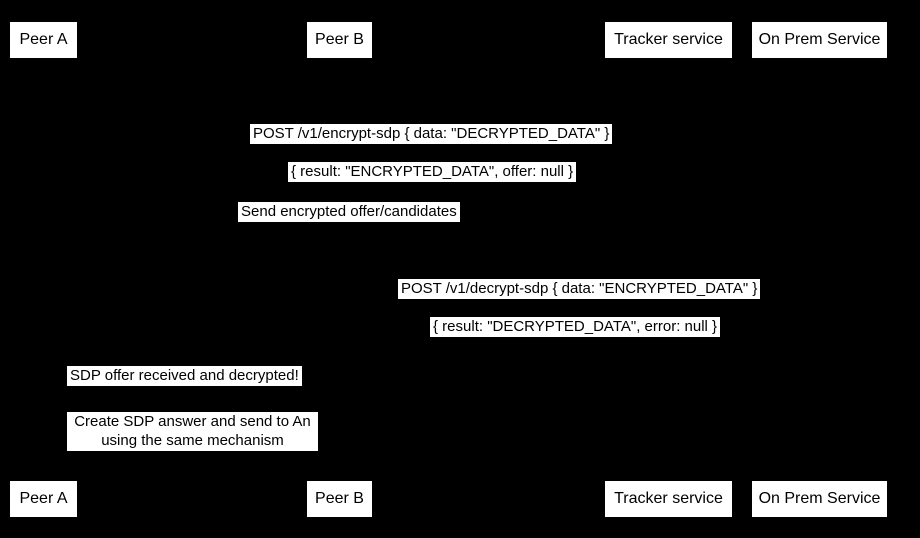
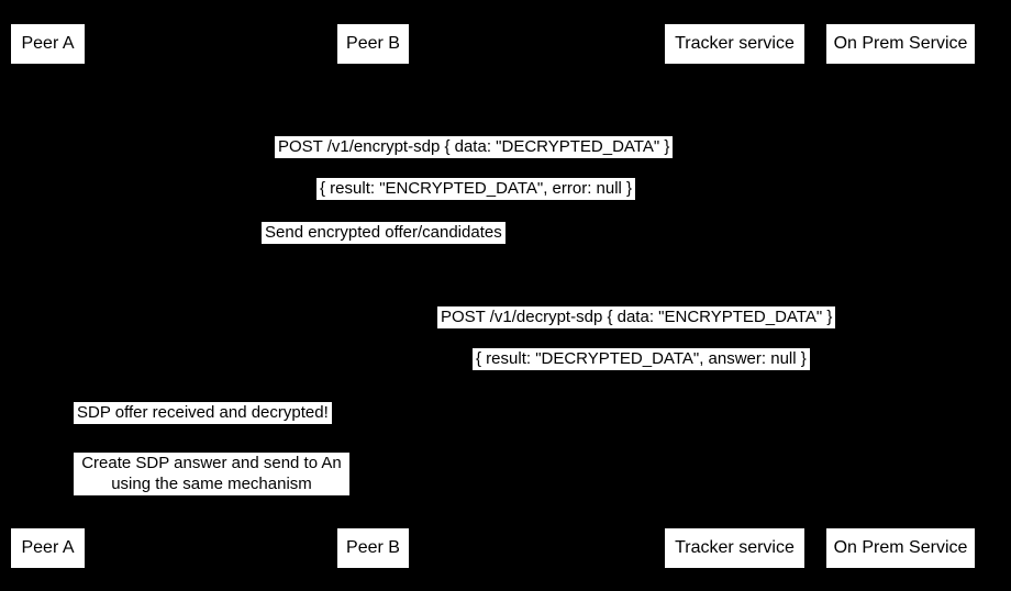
  Peer A
  Peer B
  Tracker service
  On Prem Service
  POST /v1/encrypt-sdp { data: "DECRYPTED_DATA" }
- { result: "ENCRYPTED_DATA", offer: null }
+ { result: "ENCRYPTED_DATA", error: null }
  Send encrypted offer/candidates
  POST /v1/decrypt-sdp { data: "ENCRYPTED_DATA" }
- { result: "DECRYPTED_DATA", error: null }
+ { result: "DECRYPTED_DATA", answer: null }
  SDP offer received and decrypted!
  Create SDP answer and send to An
  using the same mechanism
  Peer A
  Peer B
  Tracker service
  On Prem Service
